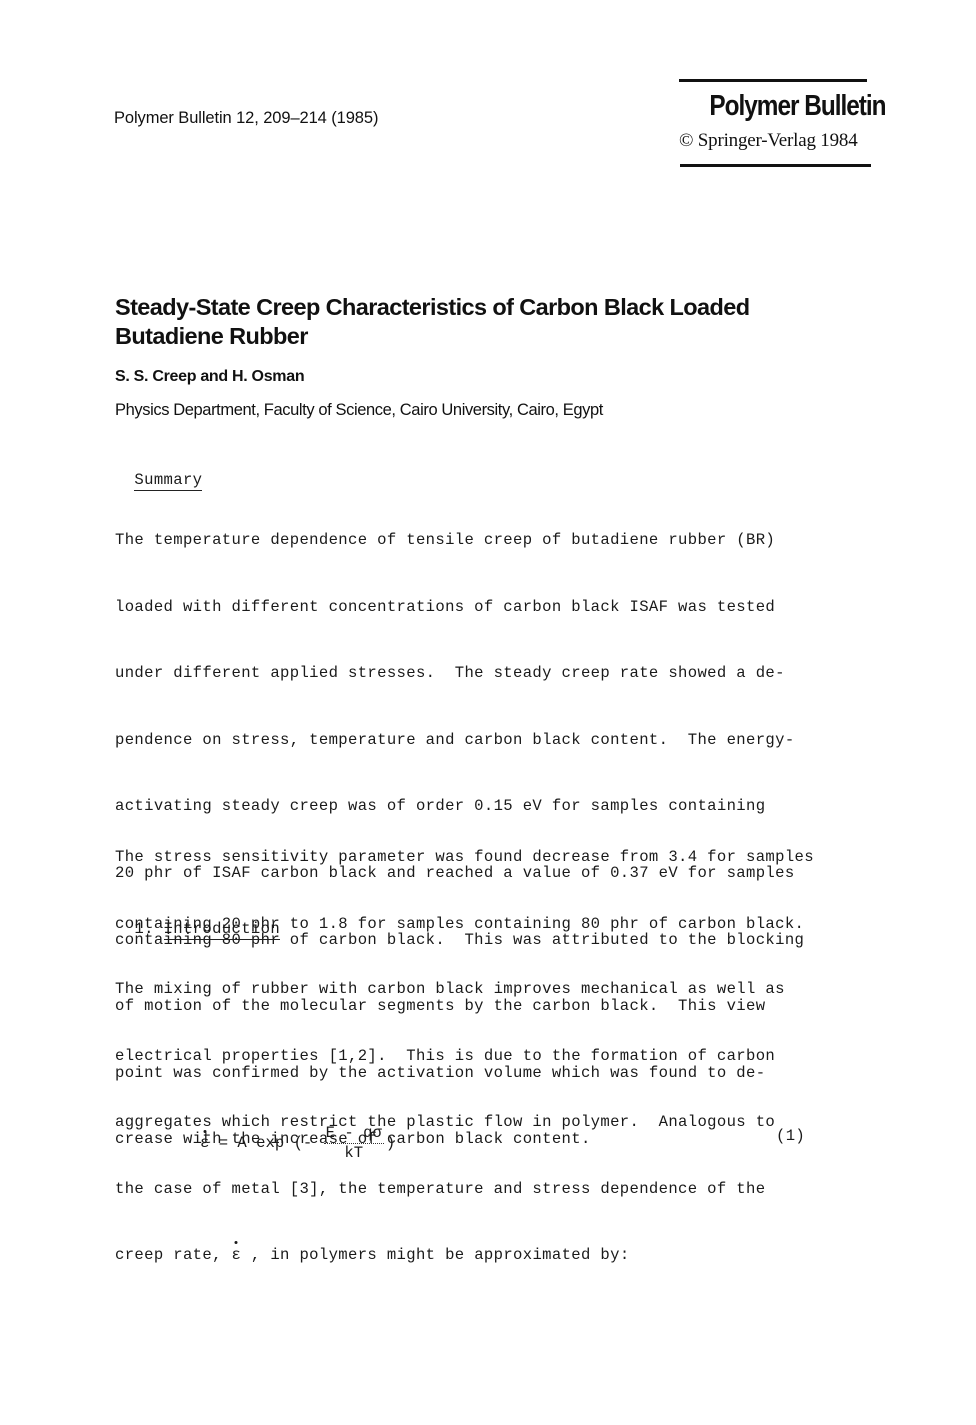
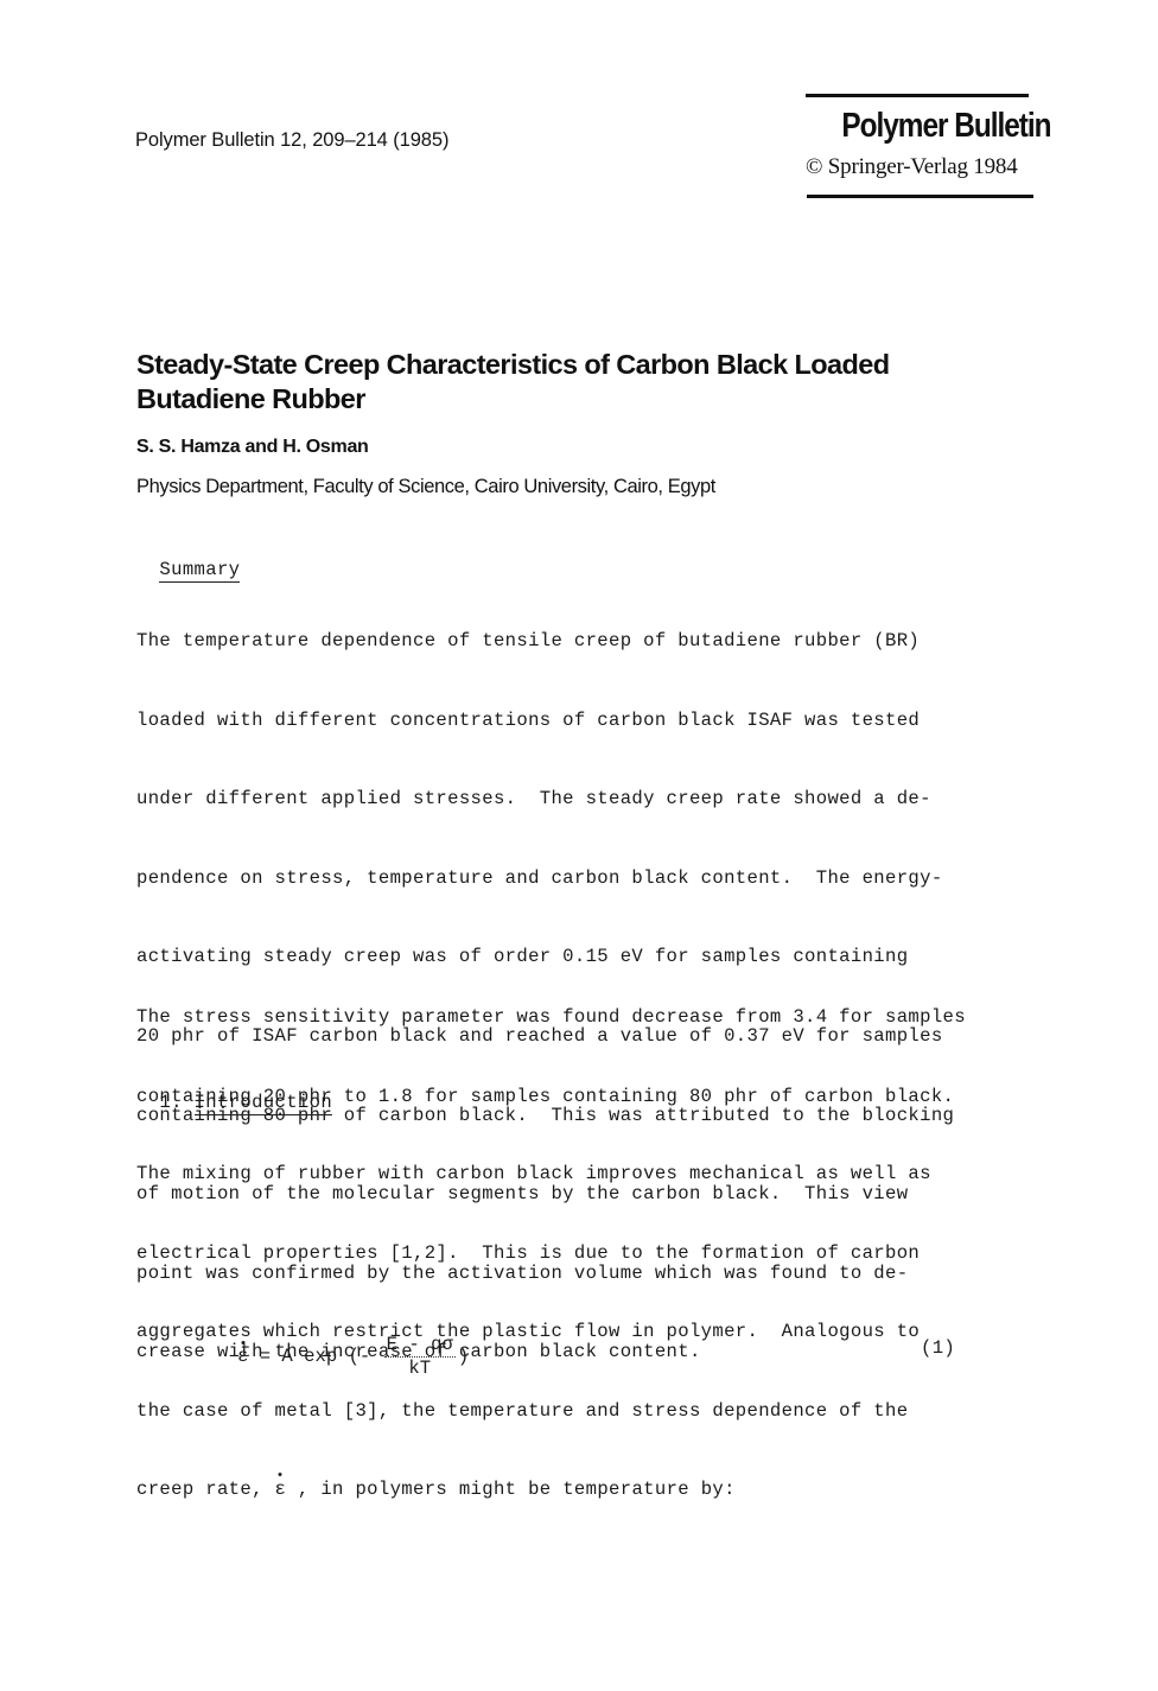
  Polymer Bulletin 12, 209–214 (1985)
  Polymer Bulletin
  © Springer-Verlag 1984
  Steady-State Creep Characteristics of Carbon Black Loaded
  Butadiene Rubber
- S. S. Creep and H. Osman
+ S. S. Hamza and H. Osman
  Physics Department, Faculty of Science, Cairo University, Cairo, Egypt
  Summary
  The temperature dependence of tensile creep of butadiene rubber (BR)
  loaded with different concentrations of carbon black ISAF was tested
  under different applied stresses. The steady creep rate showed a de-
  pendence on stress, temperature and carbon black content. The energy-
  activating steady creep was of order 0.15 eV for samples containing
  20 phr of ISAF carbon black and reached a value of 0.37 eV for samples
  containing 80 phr of carbon black. This was attributed to the blocking
  of motion of the molecular segments by the carbon black. This view
  point was confirmed by the activation volume which was found to de-
  crease wih the increase of carbon black content.
  The stress sensitivity parameter was found decrease from 3.4 for samples
  containing 20 phr to 1.8 for samples containing 80 phr of carbon black.
  1. Introduction
  The mixing of rubber with carbon black improves mechanical as well as
  electrical properties [1,2]. This is due to the formation of carbon
  aggregates which restrict the plastic flow in polymer. Analogous to
  the case of metal [3], the temperature and stress dependence of the
- creep rate, ε , in polymers might be approximated by:
+ creep rate, ε , in polymers might be temperature by:
  ε
  = A exp (-
  E - qσ
  kT
  )
  (1)
